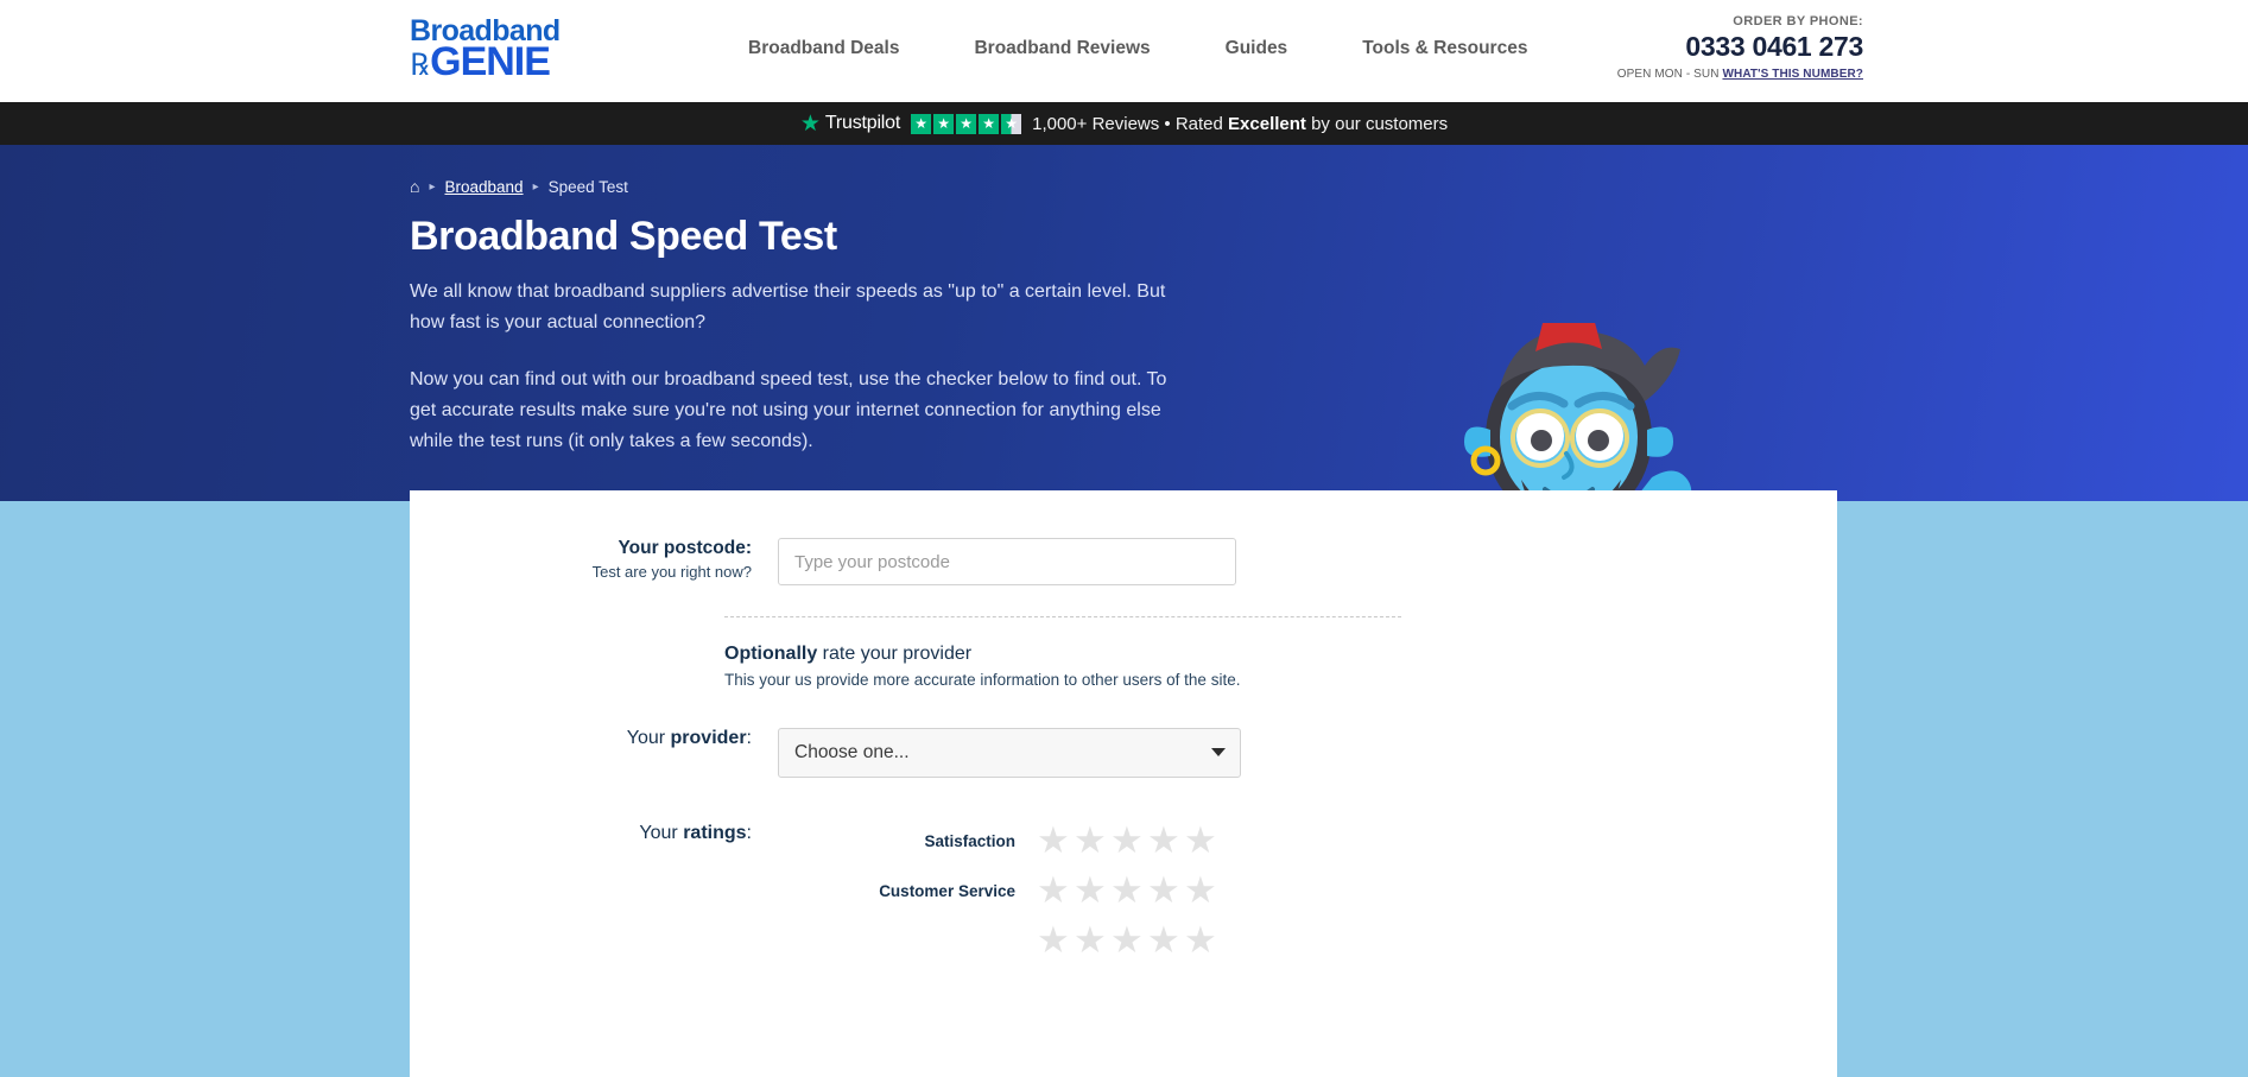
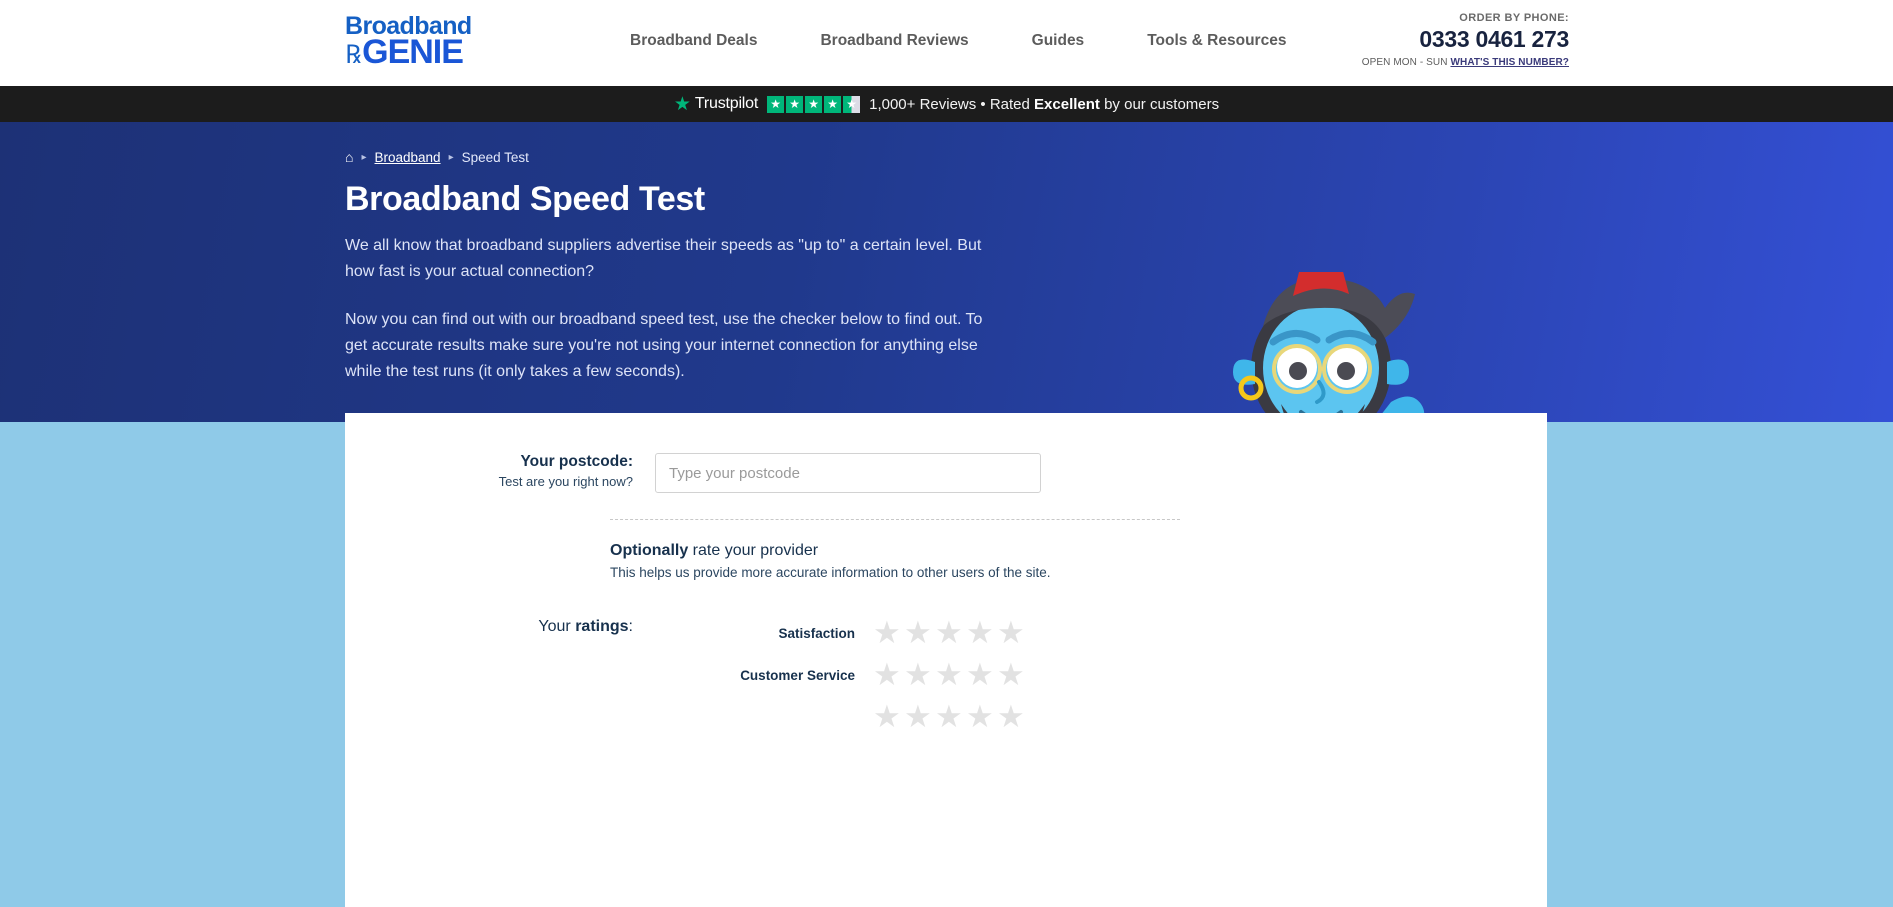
  Broadband
  ℞
  GENIE
  Broadband Deals
  Broadband Reviews
  Guides
  Tools & Resources
  ORDER BY PHONE:
  0333 0461 273
  OPEN MON - SUN WHAT'S THIS NUMBER?
  ★
  Trustpilot
  ★
  ★
  ★
  ★
  ★
  1,000+ Reviews • Rated Excellent by our customers
  ⌂
  ▸
  Broadband
  ▸
  Speed Test
  Broadband Speed Test
  We all know that broadband suppliers advertise their speeds as "up to" a certain level. But how fast is your actual connection?
  Now you can find out with our broadband speed test, use the checker below to find out. To get accurate results make sure you're not using your internet connection for anything else while the test runs (it only takes a few seconds).
  Your postcode:
  Test are you right now?
  Type your postcode
  Optionally rate your provider
- This your us provide more accurate information to other users of the site.
+ This helps us provide more accurate information to other users of the site.
- Your provider:
- Choose one...
  Your ratings:
  Satisfaction
  ★
  ★
  ★
  ★
  ★
  Customer Service
  ★
  ★
  ★
  ★
  ★
  ★
  ★
  ★
  ★
  ★
